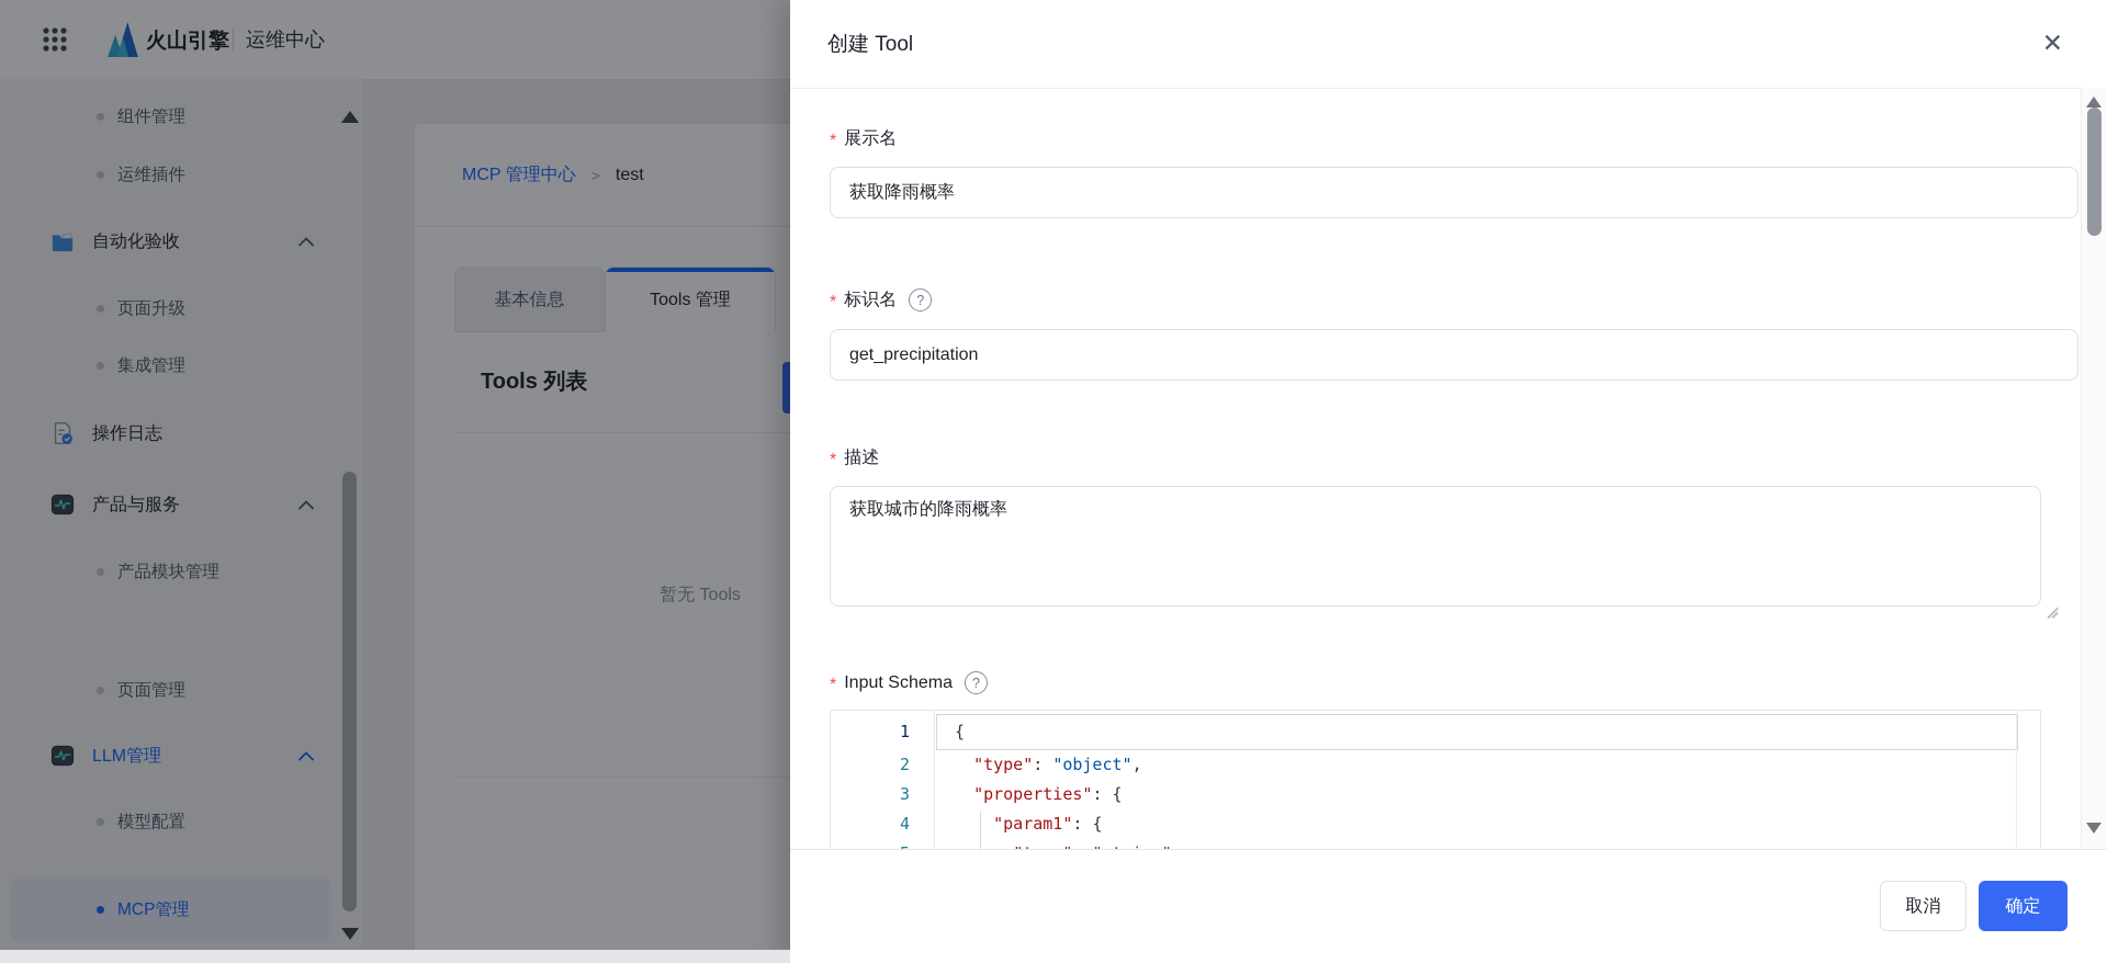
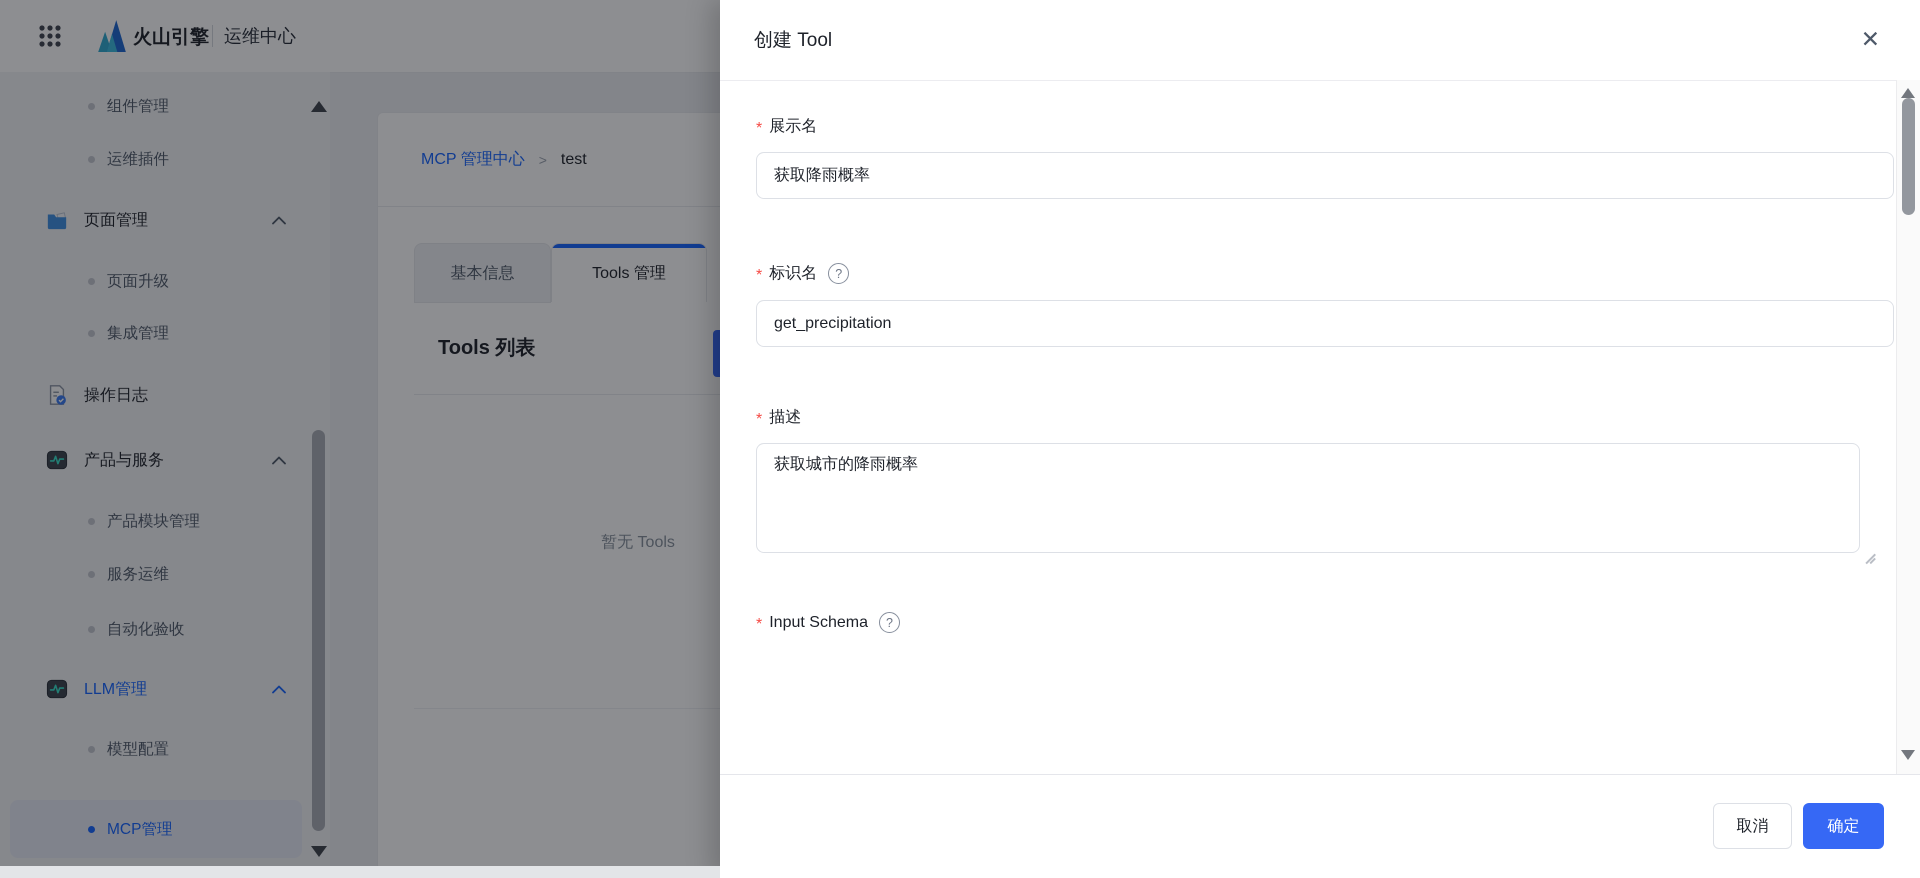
  火山引擎
  运维中心
  组件管理
  运维插件
- 自动化验收
+ 页面管理
  页面升级
  集成管理
  操作日志
  产品与服务
  产品模块管理
+ 服务运维
- 页面管理
+ 自动化验收
  LLM管理
  模型配置
  MCP管理
  MCP 管理中心
  >
  test
  基本信息
  Tools 管理
  Tools 列表
  暂无 Tools
  创建 Tool
  ✕
  *
  展示名
  获取降雨概率
  *
  标识名
  ?
  get_precipitation
  *
  描述
  获取城市的降雨概率
  *
  Input Schema
  ?
- 1
- 2
- 3
- 4
- {
- "type": "object",
- "properties": {
- "param1": {
  取消
  确定
